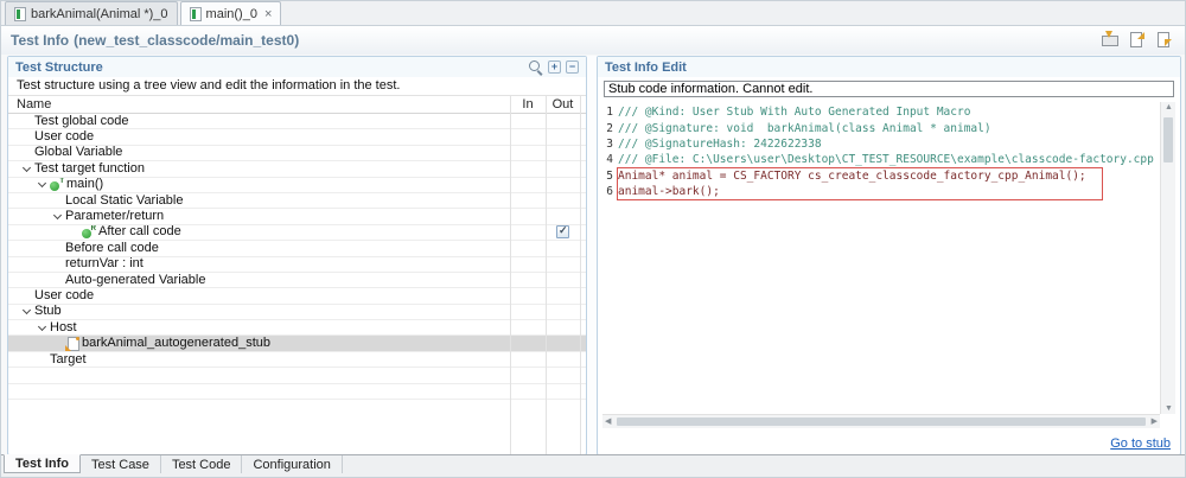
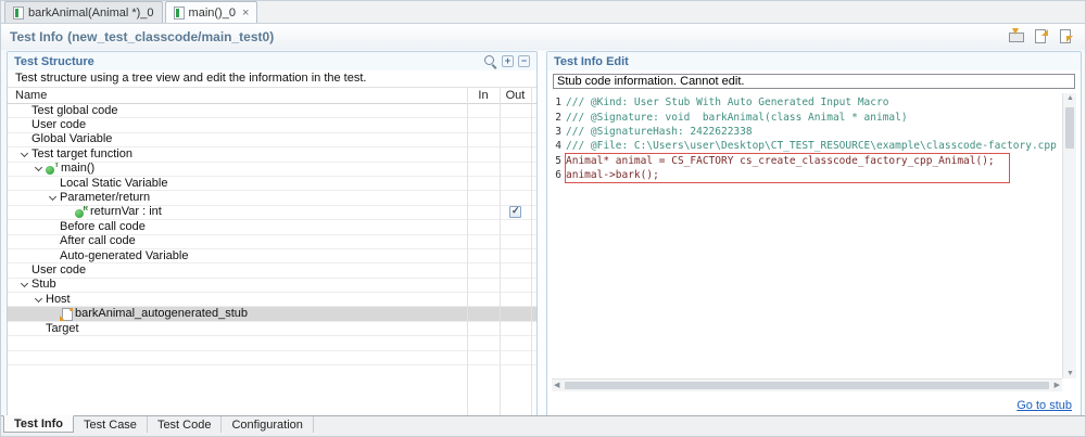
  barkAnimal(Animal *)_0
  main()_0
  ×
  Test Info (new_test_classcode/main_test0)
  Test Structure
  Test structure using a tree view and edit the information in the test.
  Name
  In
  Out
  Test global code
  User code
  Global Variable
  Test target function
  main()
  Local Static Variable
  Parameter/return
- After call code
+ returnVar : int
  Before call code
- returnVar : int
+ After call code
  Auto-generated Variable
  User code
  Stub
  Host
  barkAnimal_autogenerated_stub
  Target
  Test Info Edit
  Stub code information. Cannot edit.
  1
  /// @Kind: User Stub With Auto Generated Input Macro
  2
  /// @Signature: void barkAnimal(class Animal * animal)
  3
  /// @SignatureHash: 2422622338
  4
  /// @File: C:\Users\user\Desktop\CT_TEST_RESOURCE\example\classcode-factory.cpp
  5
  Animal* animal = CS_FACTORY cs_create_classcode_factory_cpp_Animal();
  6
  animal->bark();
  Go to stub
  Test Info
  Test Case
  Test Code
  Configuration
